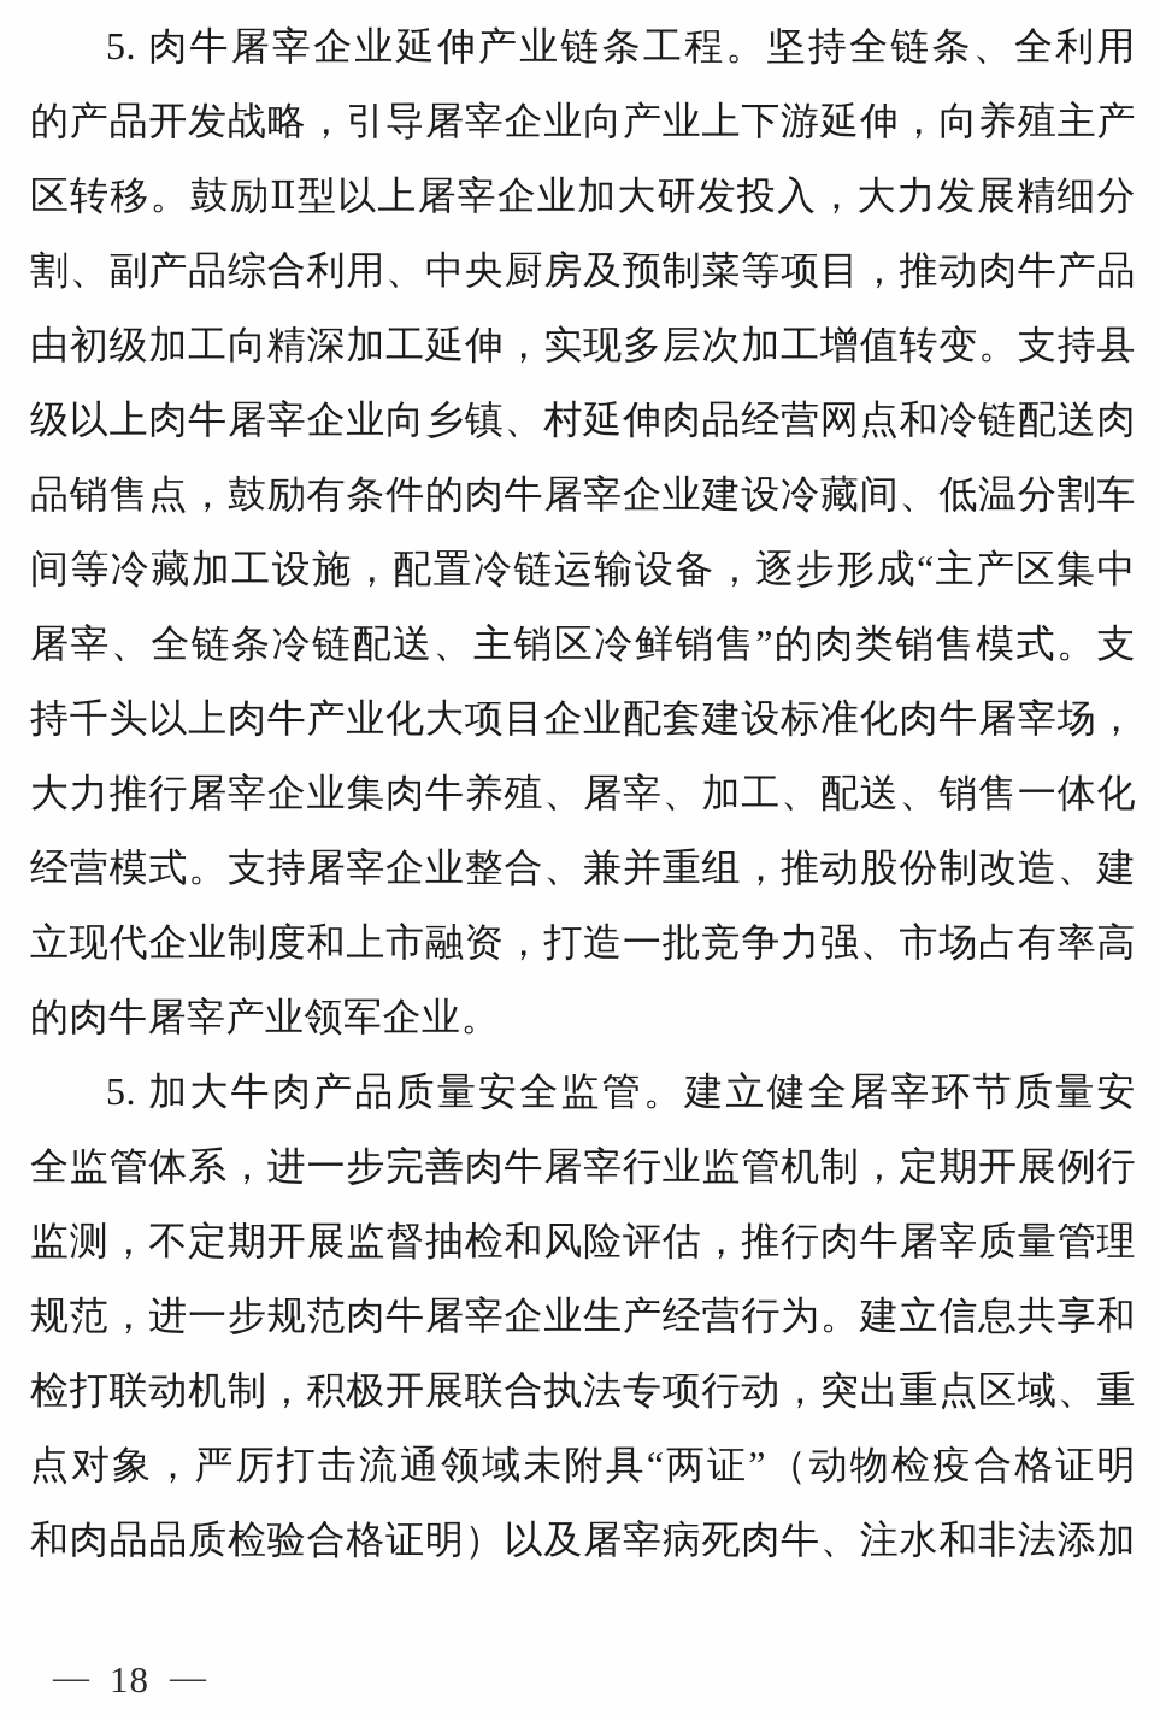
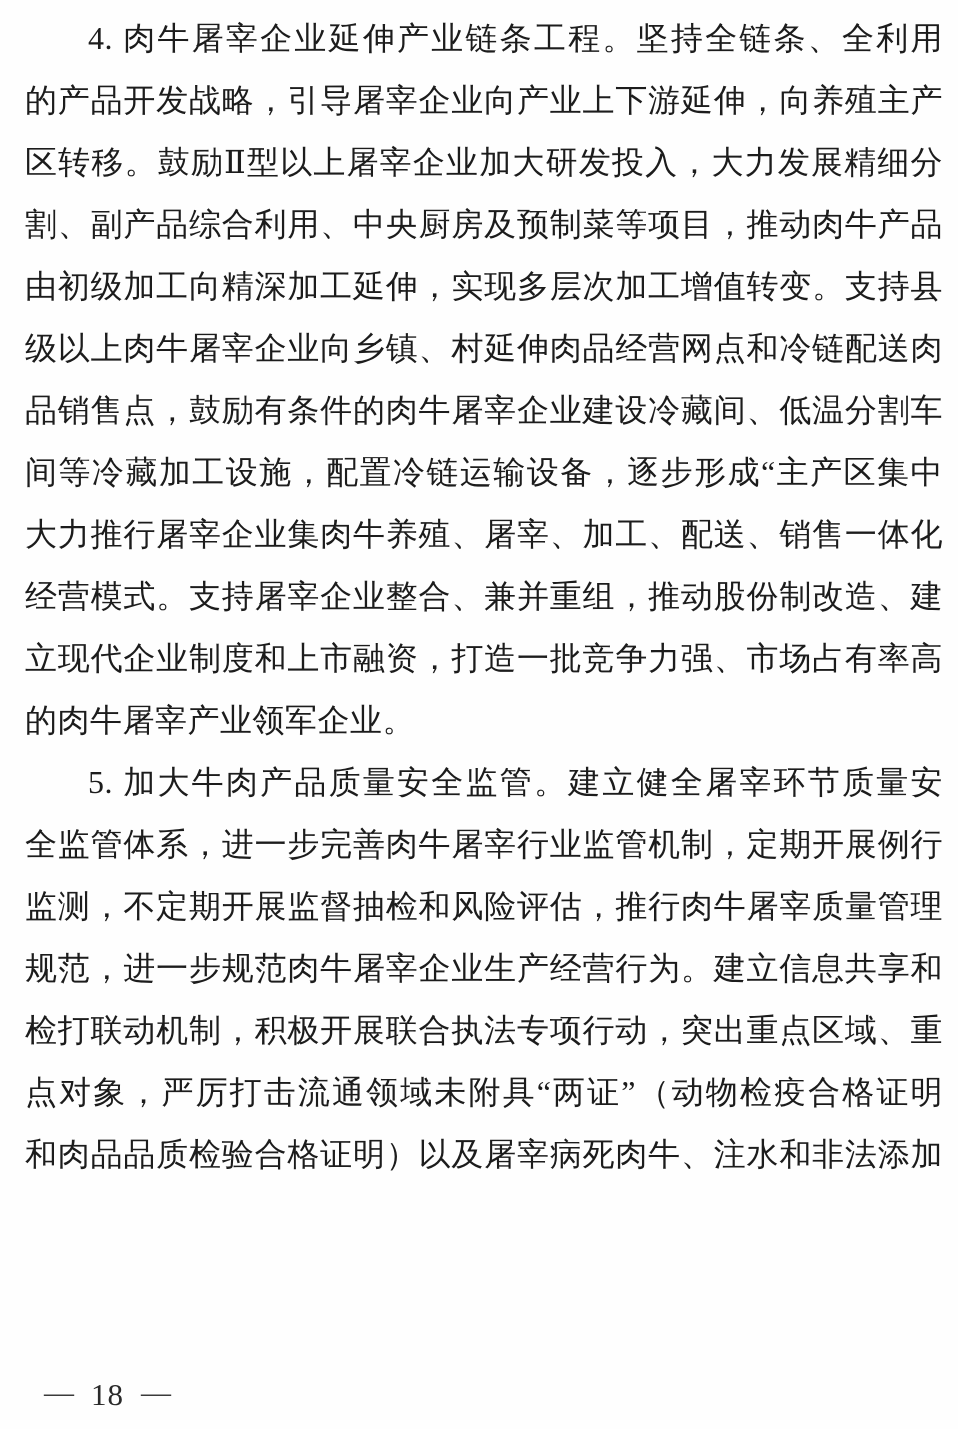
- 5. 肉牛屠宰企业延伸产业链条工程。坚持全链条、全利用
+ 4. 肉牛屠宰企业延伸产业链条工程。坚持全链条、全利用
  的产品开发战略，引导屠宰企业向产业上下游延伸，向养殖主产
  区转移。鼓励Ⅱ型以上屠宰企业加大研发投入，大力发展精细分
  割、副产品综合利用、中央厨房及预制菜等项目，推动肉牛产品
  由初级加工向精深加工延伸，实现多层次加工增值转变。支持县
  级以上肉牛屠宰企业向乡镇、村延伸肉品经营网点和冷链配送肉
  品销售点，鼓励有条件的肉牛屠宰企业建设冷藏间、低温分割车
  间等冷藏加工设施，配置冷链运输设备，逐步形成“主产区集中
- 屠宰、全链条冷链配送、主销区冷鲜销售”的肉类销售模式。支
- 持千头以上肉牛产业化大项目企业配套建设标准化肉牛屠宰场，
  大力推行屠宰企业集肉牛养殖、屠宰、加工、配送、销售一体化
  经营模式。支持屠宰企业整合、兼并重组，推动股份制改造、建
  立现代企业制度和上市融资，打造一批竞争力强、市场占有率高
  的肉牛屠宰产业领军企业。
  5. 加大牛肉产品质量安全监管。建立健全屠宰环节质量安
  全监管体系，进一步完善肉牛屠宰行业监管机制，定期开展例行
  监测，不定期开展监督抽检和风险评估，推行肉牛屠宰质量管理
  规范，进一步规范肉牛屠宰企业生产经营行为。建立信息共享和
  检打联动机制，积极开展联合执法专项行动，突出重点区域、重
  点对象，严厉打击流通领域未附具“两证”（动物检疫合格证明
  和肉品品质检验合格证明）以及屠宰病死肉牛、注水和非法添加
  —
  18
  —
